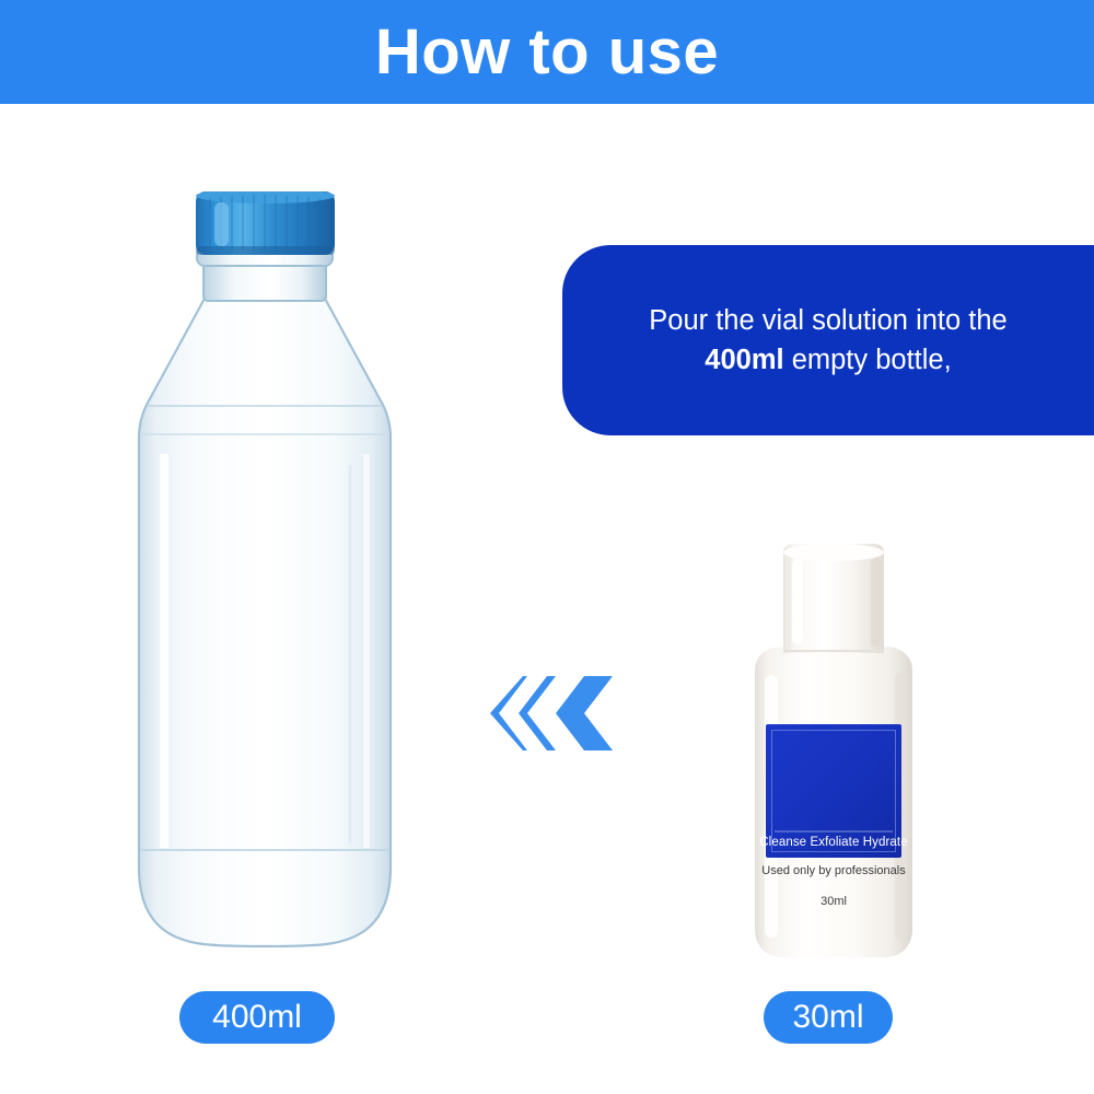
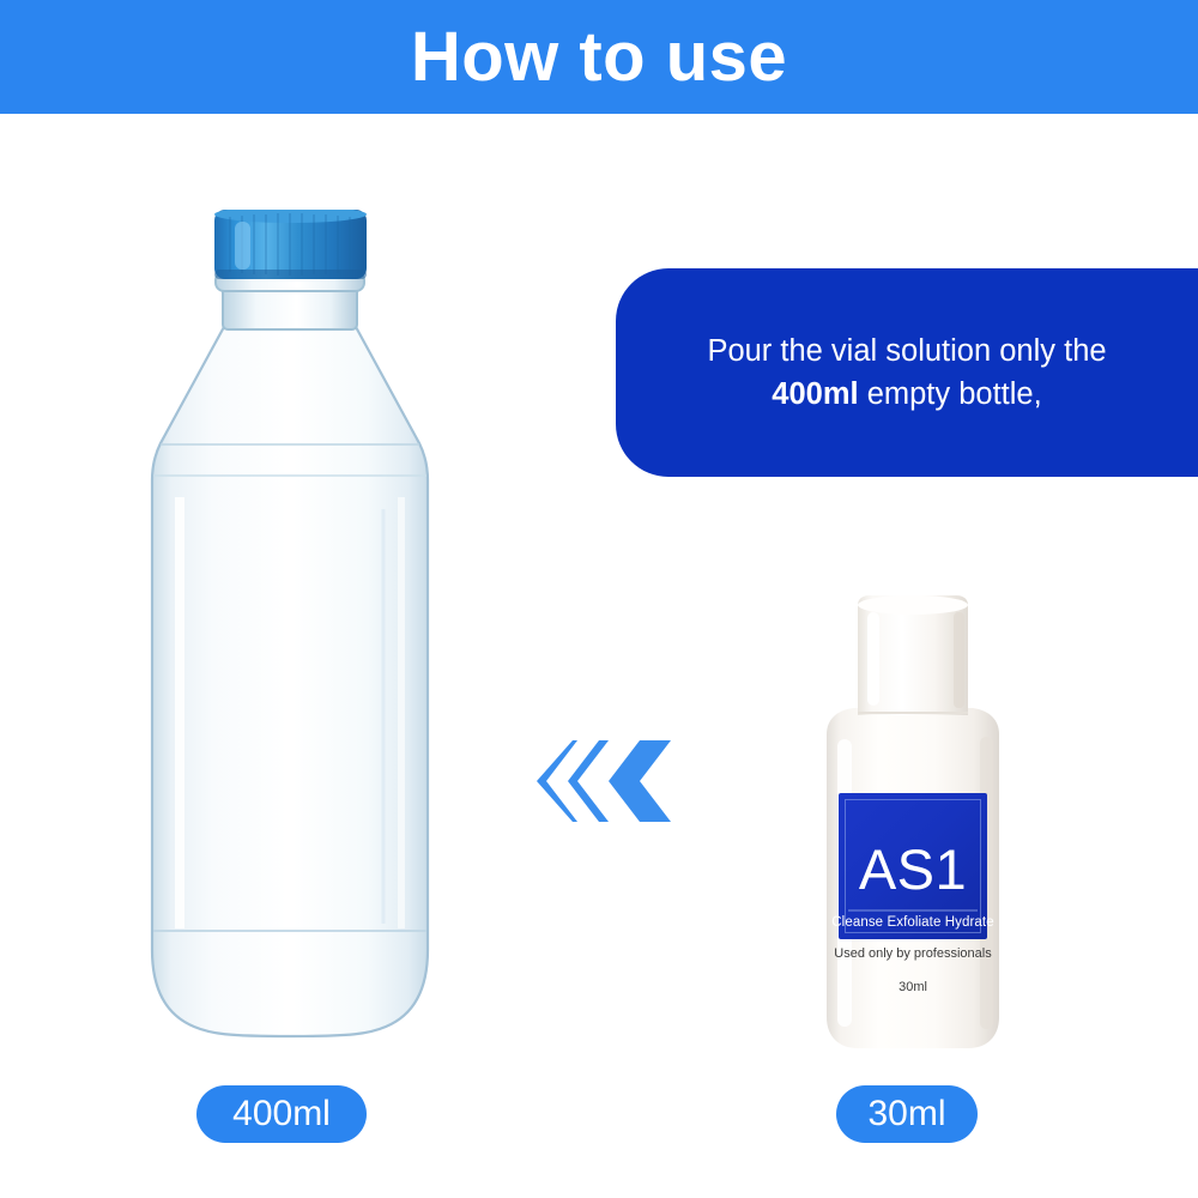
  How to use
- Pour the vial solution into the
+ Pour the vial solution only the
  400ml empty bottle,
+ AS1
  Cleanse Exfoliate Hydrate
  Used only by professionals
  30ml
  400ml
  30ml
